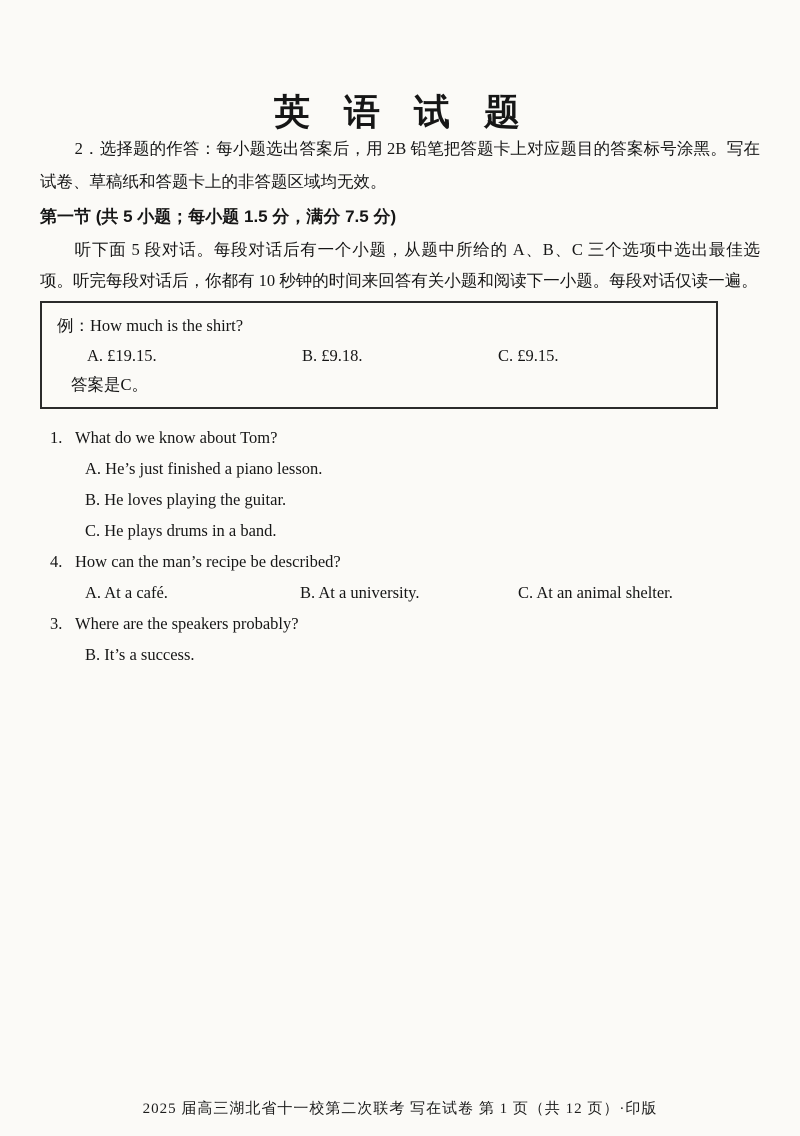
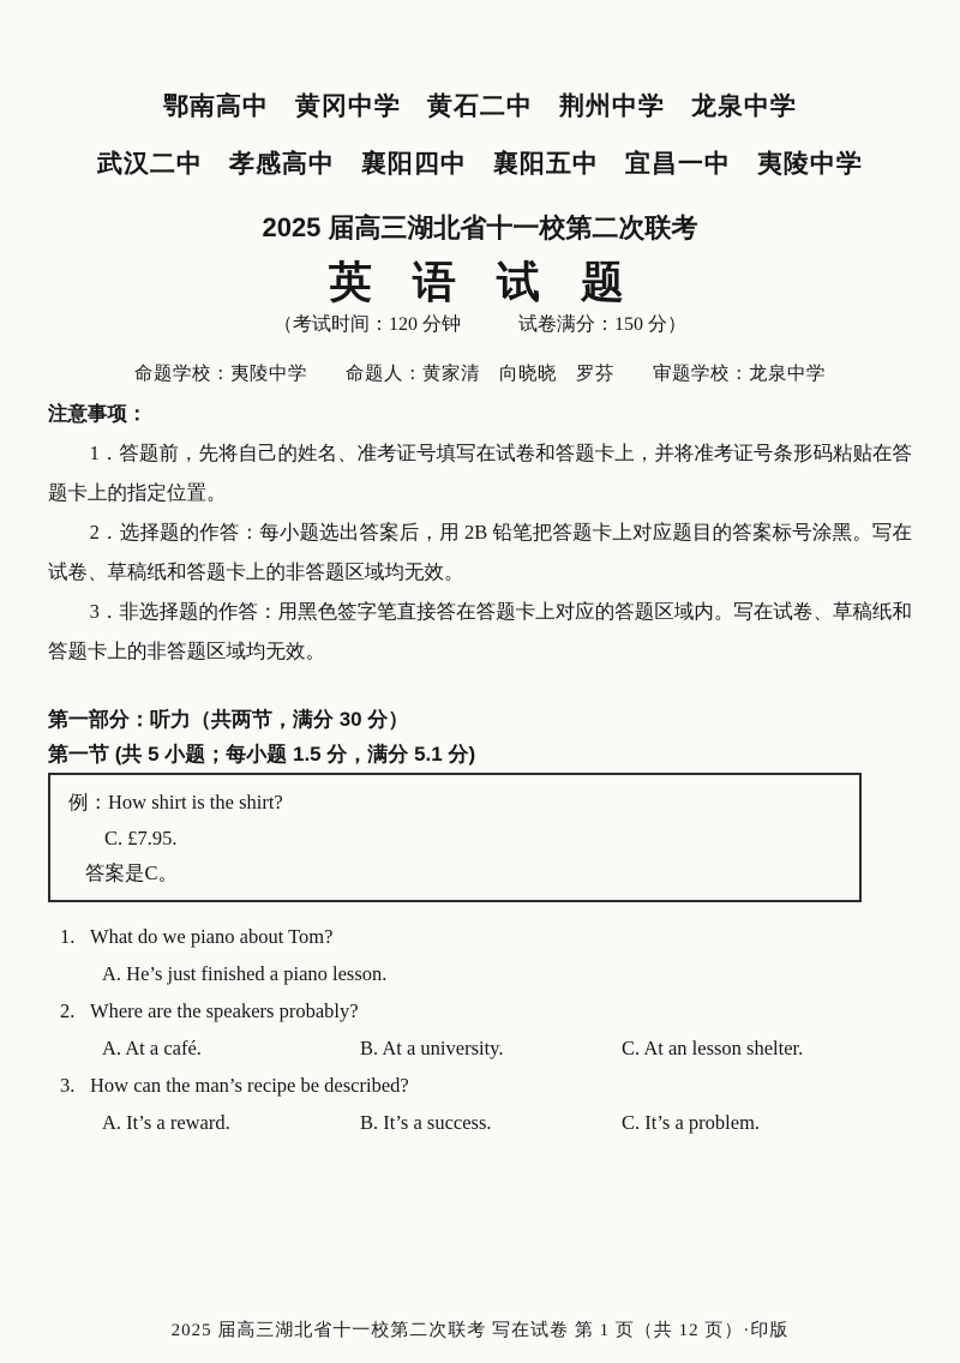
+ 鄂南高中 黄冈中学 黄石二中 荆州中学 龙泉中学
+ 武汉二中 孝感高中 襄阳四中 襄阳五中 宜昌一中 夷陵中学
+ 2025 届高三湖北省十一校第二次联考
  英 语 试 题
+ （考试时间：120 分钟 试卷满分：150 分）
+ 命题学校：夷陵中学 命题人：黄家清 向晓晓 罗芬 审题学校：龙泉中学
+ 注意事项：
+ 1．答题前，先将自己的姓名、准考证号填写在试卷和答题卡上，并将准考证号条形码粘贴在答题卡上的指定位置。
  2．选择题的作答：每小题选出答案后，用 2B 铅笔把答题卡上对应题目的答案标号涂黑。写在试卷、草稿纸和答题卡上的非答题区域均无效。
+ 3．非选择题的作答：用黑色签字笔直接答在答题卡上对应的答题区域内。写在试卷、草稿纸和答题卡上的非答题区域均无效。
+ 第一部分：听力（共两节，满分 30 分）
- 第一节 (共 5 小题；每小题 1.5 分，满分 7.5 分)
+ 第一节 (共 5 小题；每小题 1.5 分，满分 5.1 分)
- 听下面 5 段对话。每段对话后有一个小题，从题中所给的 A、B、C 三个选项中选出最佳选项。听完每段对话后，你都有 10 秒钟的时间来回答有关小题和阅读下一小题。每段对话仅读一遍。
- 例：How much is the shirt?
+ 例：How shirt is the shirt?
- A. £19.15.
- B. £9.18.
- C. £9.15.
+ C. £7.95.
  答案是C。
  1.
- What do we know about Tom?
+ What do we piano about Tom?
  A. He’s just finished a piano lesson.
- B. He loves playing the guitar.
- C. He plays drums in a band.
- 4.
+ 2.
- How can the man’s recipe be described?
+ Where are the speakers probably?
  A. At a café.
  B. At a university.
- C. At an animal shelter.
+ C. At an lesson shelter.
  3.
- Where are the speakers probably?
+ How can the man’s recipe be described?
+ A. It’s a reward.
  B. It’s a success.
+ C. It’s a problem.
  2025 届高三湖北省十一校第二次联考 写在试卷 第 1 页（共 12 页）·印版
